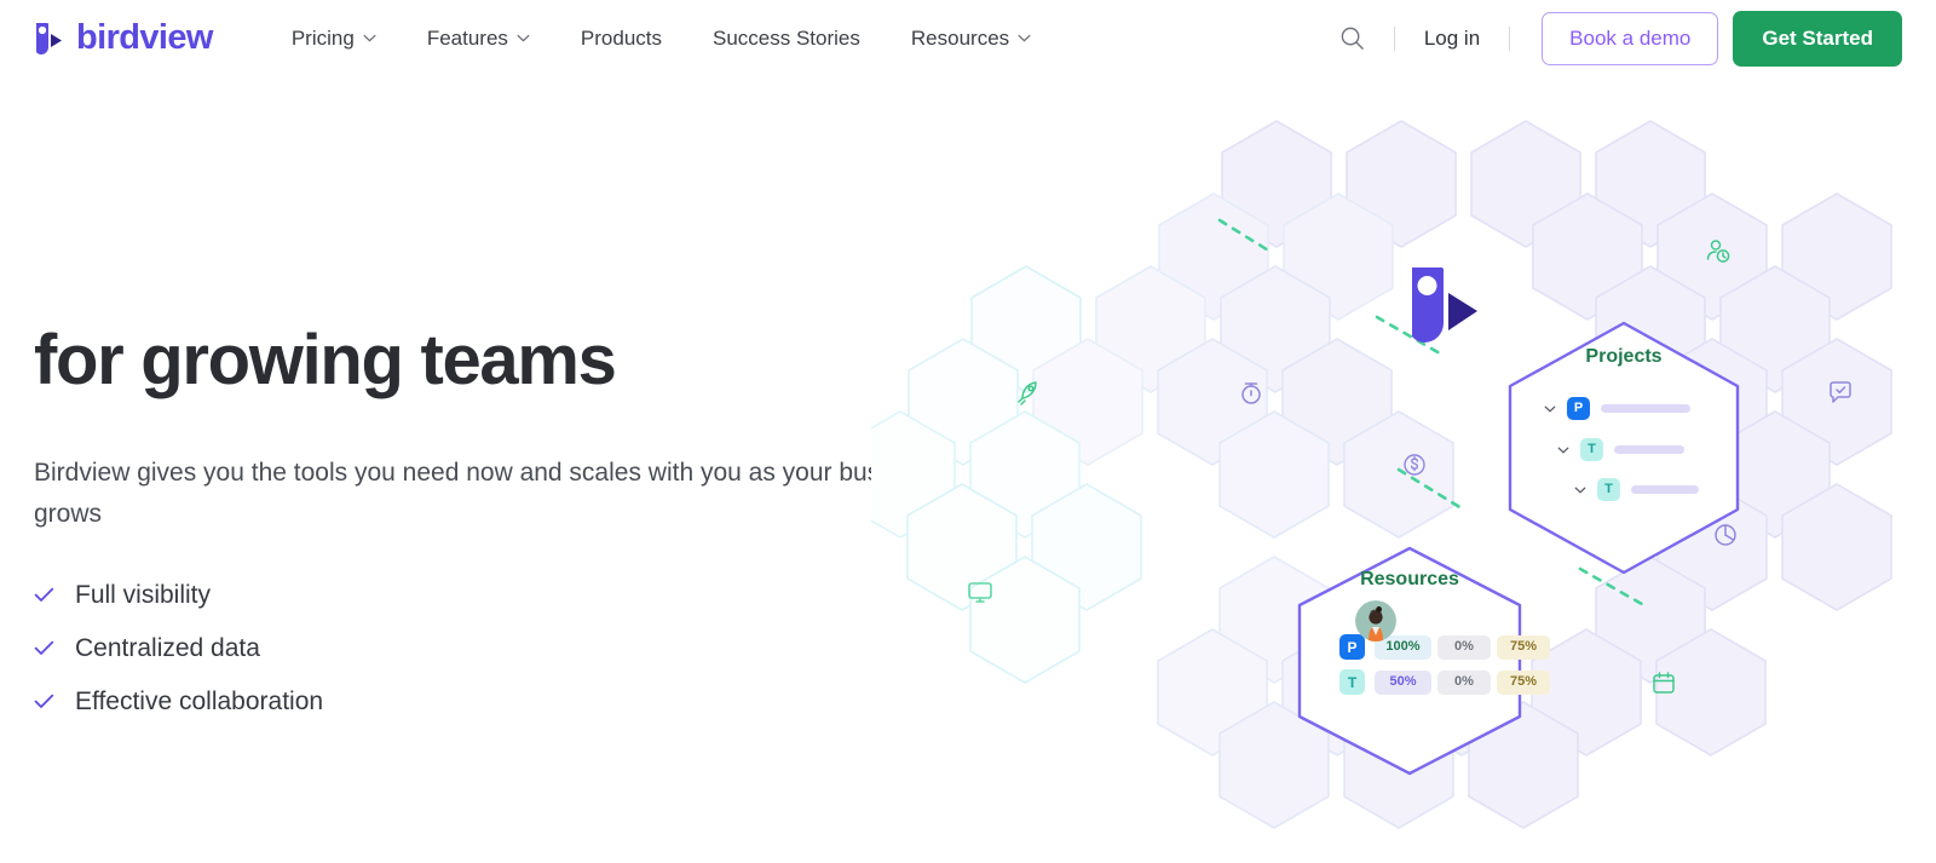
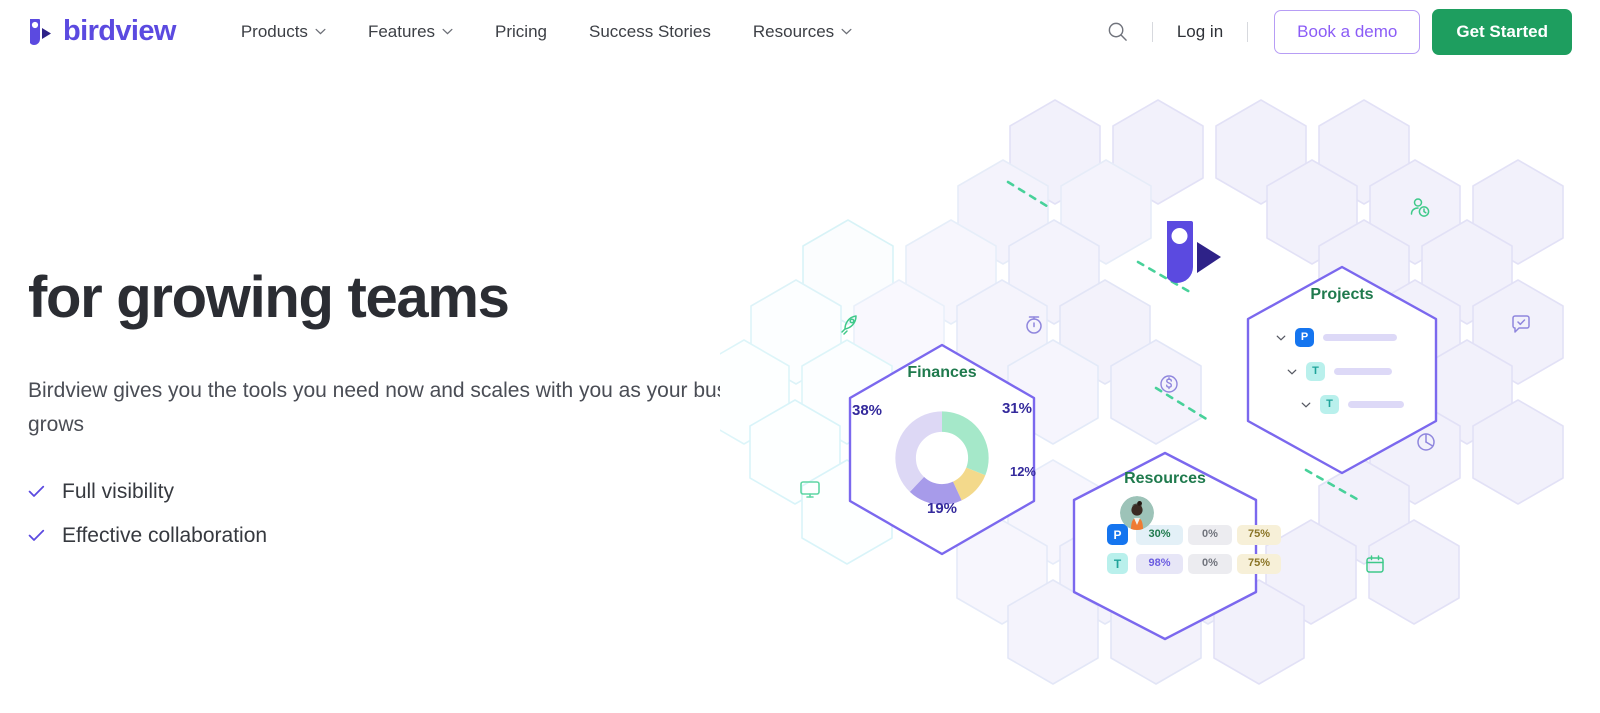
  birdview
- Pricing
+ Products
  Features
- Products
+ Pricing
  Success Stories
  Resources
  Log in
  Book a demo
  Get Started
  for growing teams
  Birdview gives you the tools you need now and scales with you as your bu grows
  Full visibility
- Centralized data
  Effective collaboration
+ Finances
+ 38%
+ 31%
+ 12%
+ 19%
  Projects
  P
  T
  T
  Resources
  P
- 100%
+ 30%
  0%
  75%
  T
- 50%
+ 98%
  0%
  75%
